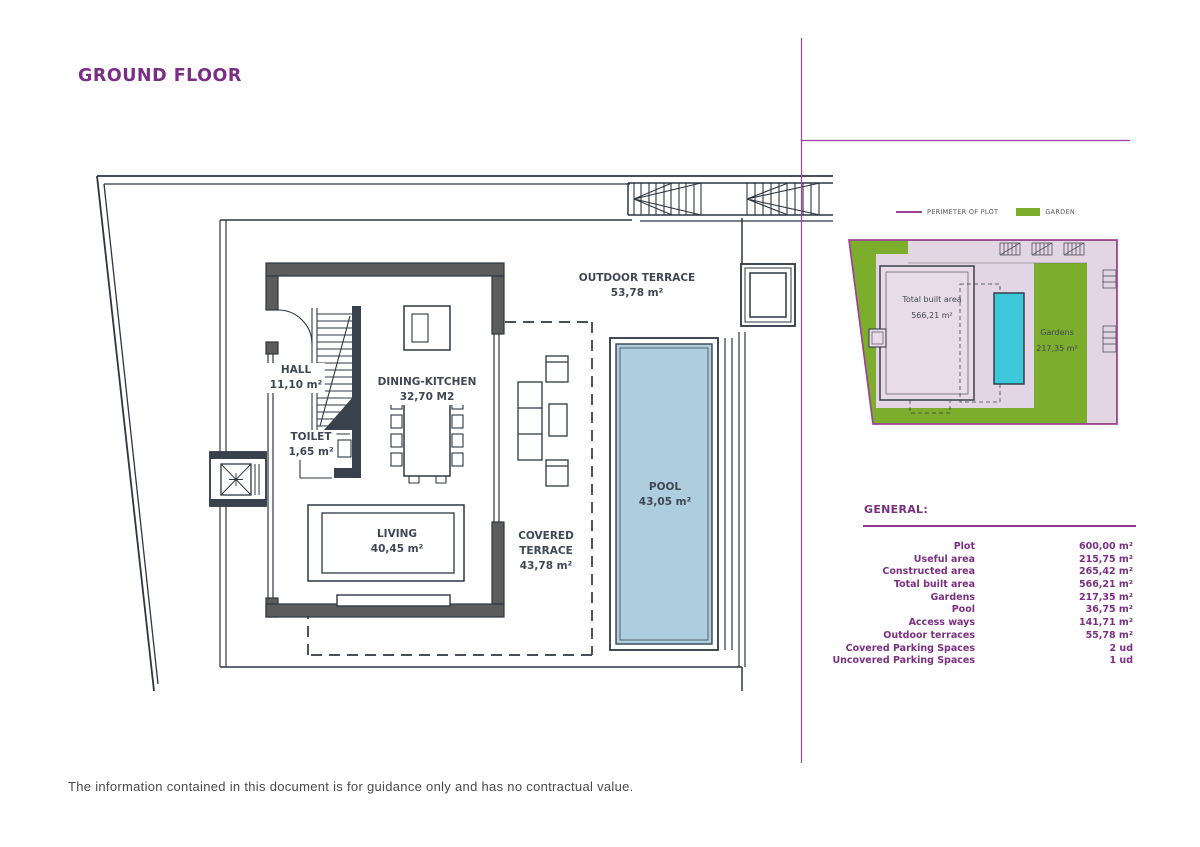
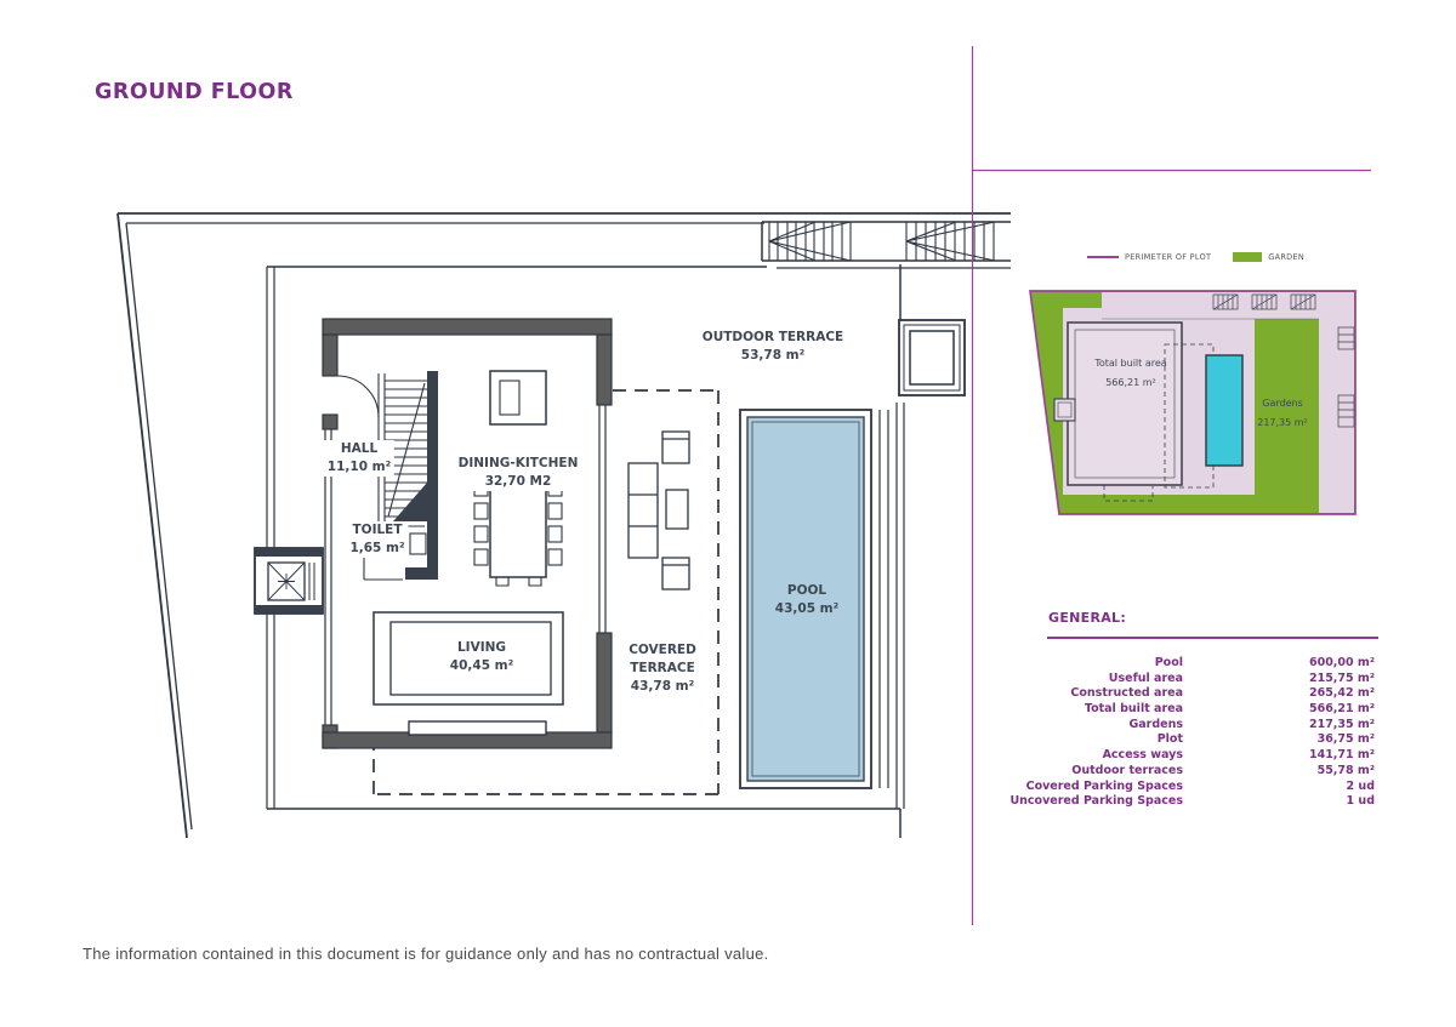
  GROUND FLOOR
  OUTDOOR TERRACE
  53,78 m²
  HALL
  11,10 m²
  DINING-KITCHEN
  32,70 M2
  TOILET
  1,65 m²
  LIVING
  40,45 m²
  COVERED
  TERRACE
  43,78 m²
  POOL
  43,05 m²
  PERIMETER OF PLOT
  GARDEN
  Total built area
  566,21 m²
  Gardens
  217,35 m²
  GENERAL:
- Plot
+ Pool
  600,00 m²
  Useful area
  215,75 m²
  Constructed area
  265,42 m²
  Total built area
  566,21 m²
  Gardens
  217,35 m²
- Pool
+ Plot
  36,75 m²
  Access ways
  141,71 m²
  Outdoor terraces
  55,78 m²
  Covered Parking Spaces
  2 ud
  Uncovered Parking Spaces
  1 ud
  The information contained in this document is for guidance only and has no contractual value.
